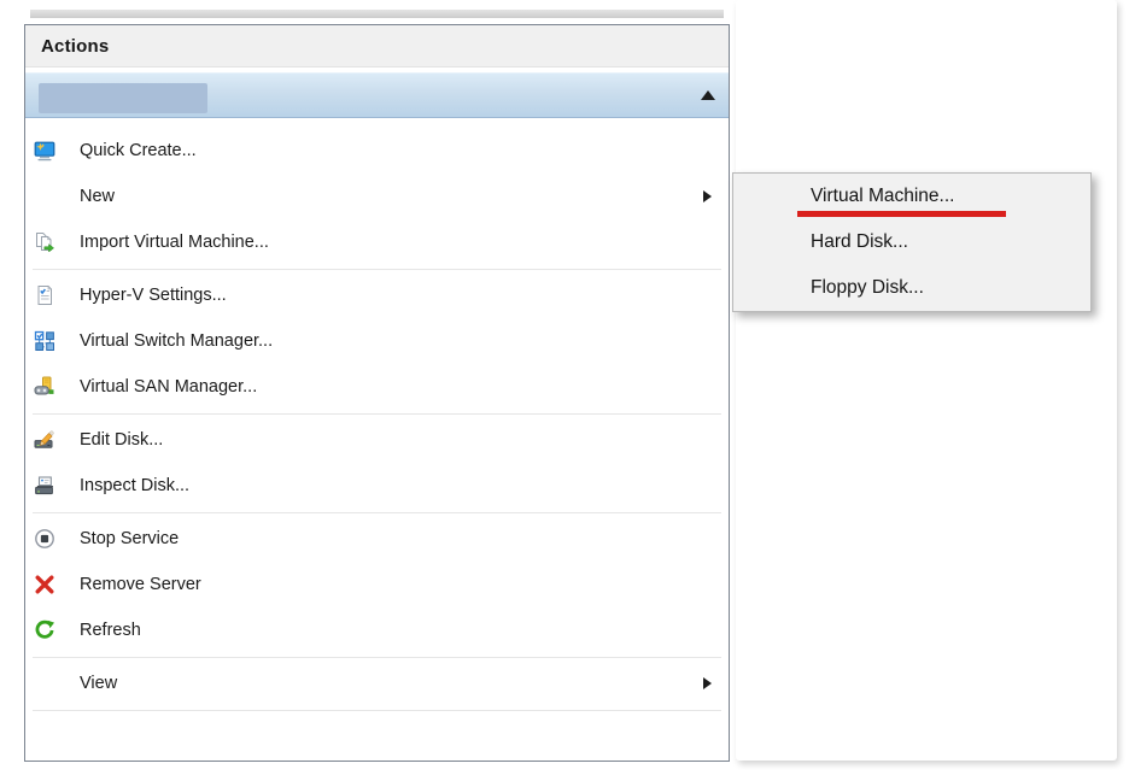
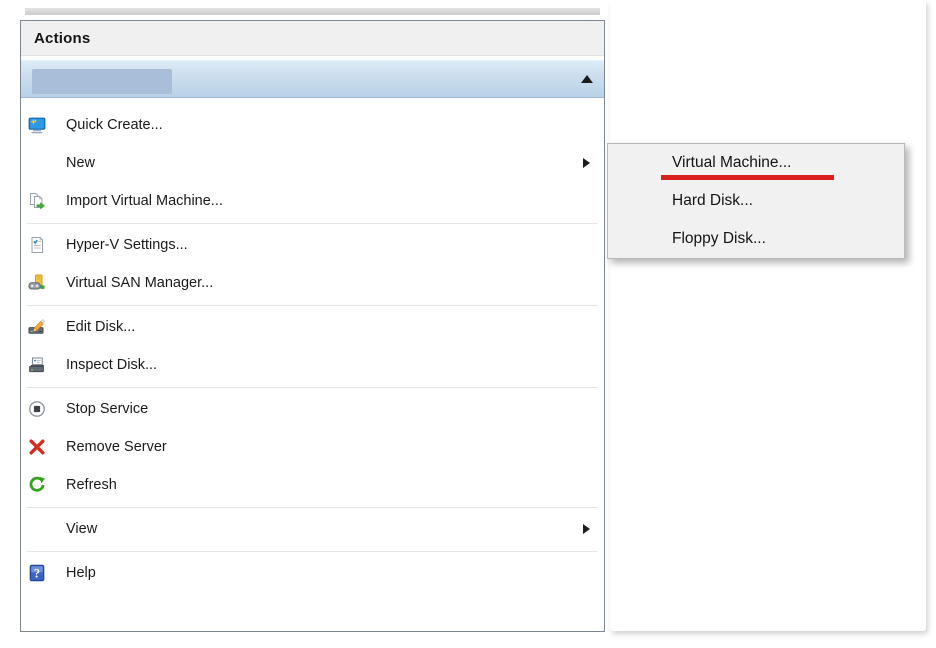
  Actions
  Quick Create...
  New
  Import Virtual Machine...
  Hyper-V Settings...
- Virtual Switch Manager...
  Virtual SAN Manager...
  Edit Disk...
  Inspect Disk...
  Stop Service
  Remove Server
  Refresh
  View
+ ?
+ Help
  Virtual Machine...
  Hard Disk...
  Floppy Disk...
